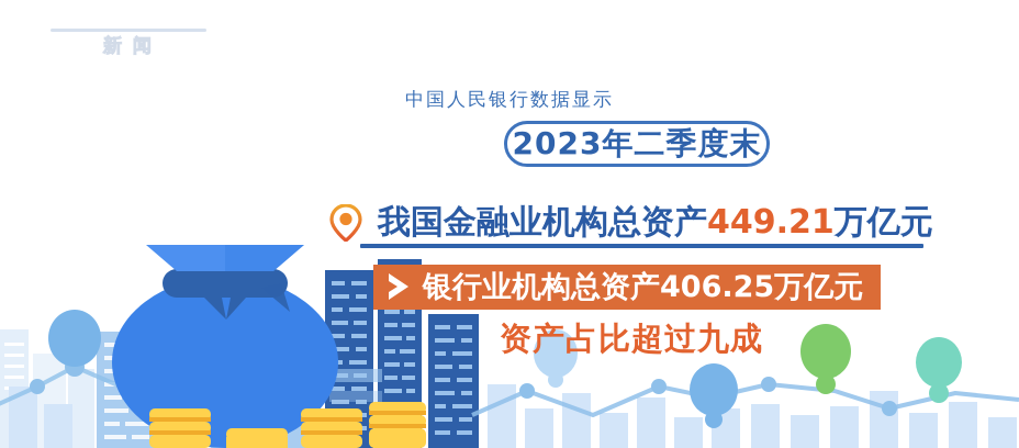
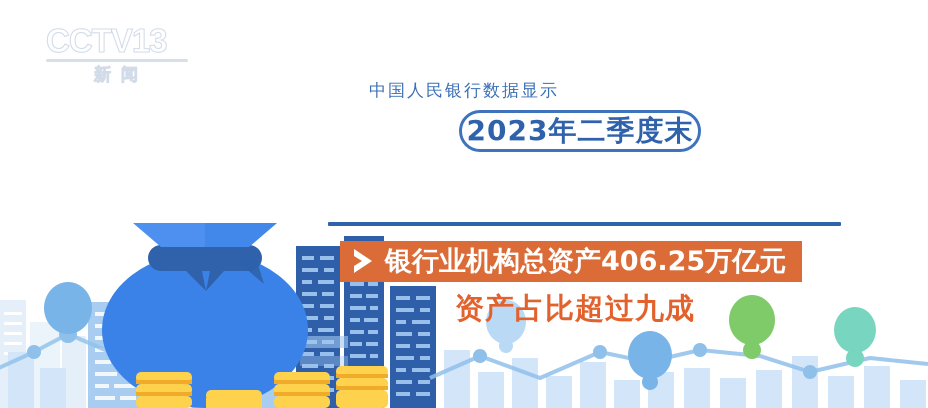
+ CCTV13
  新闻
  中国人民银行数据显示
  2023年二季度末
- 我国金融业机构总资产449.21万亿元
  银行业机构总资产406.25万亿元
  资产占比超过九成
